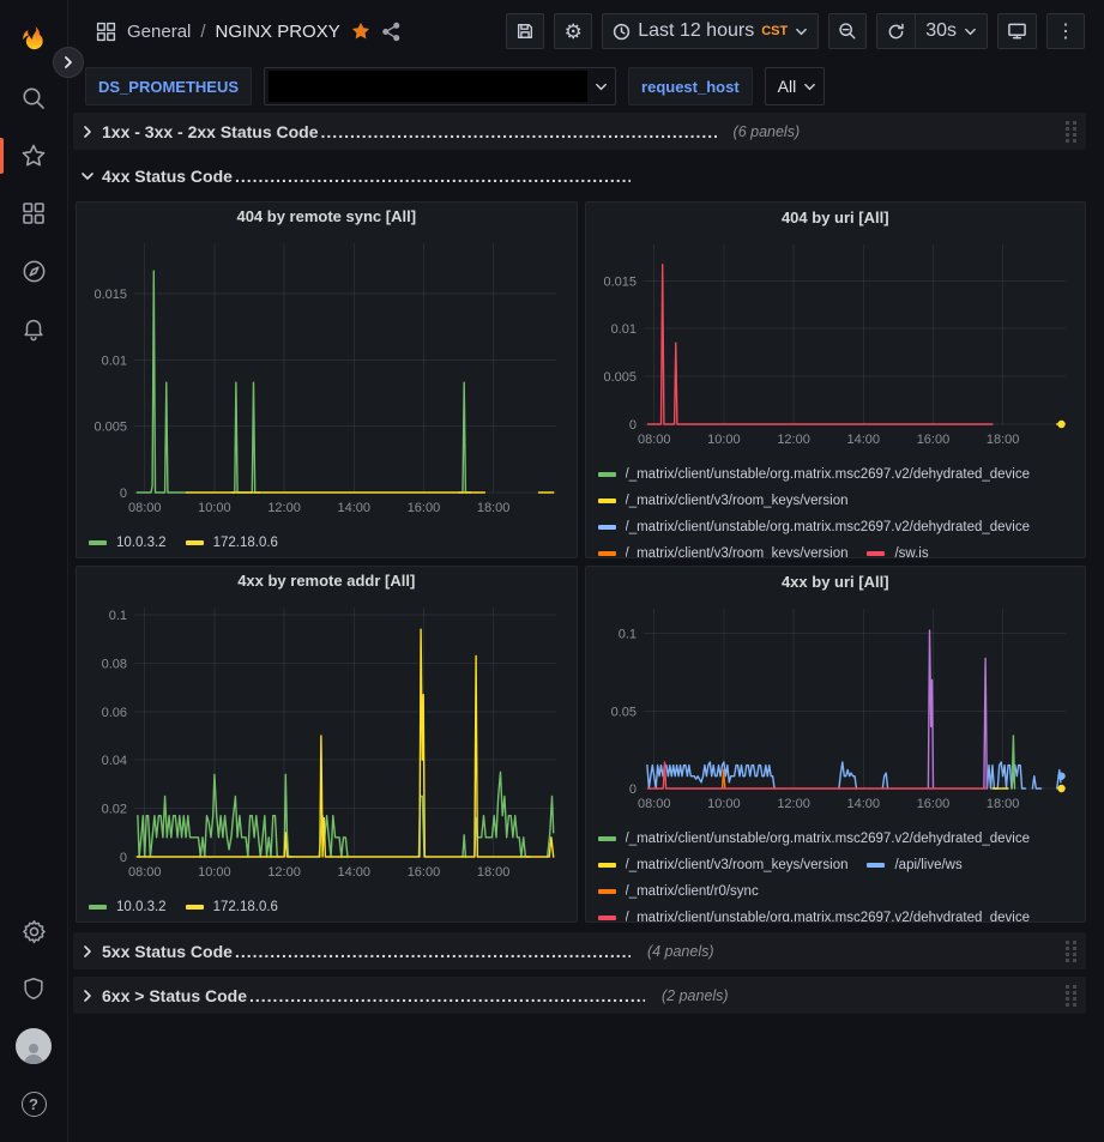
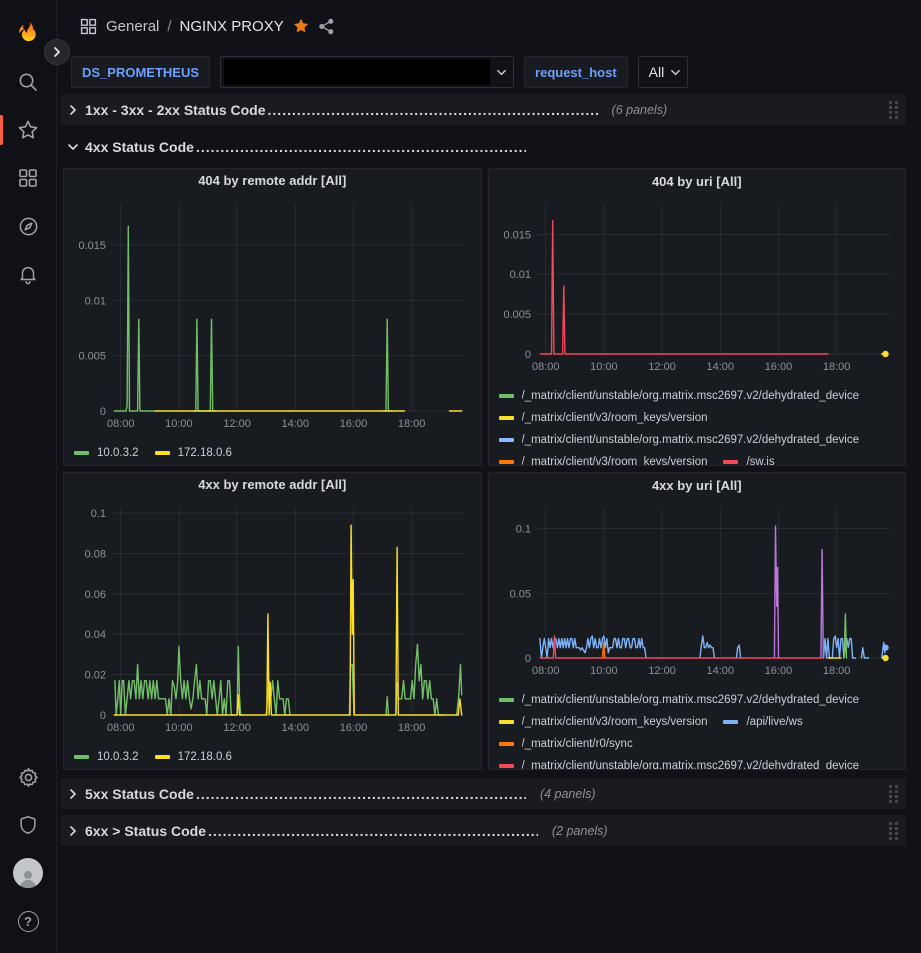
  ?
  General
  /
  NGINX PROXY
- ⚙
- Last 12 hours
- CST
- 30s
- ⋮
  DS_PROMETHEUS
  request_host
  All
  1xx - 3xx - 2xx Status Code
  ...................................................................
  (6 panels)
  4xx Status Code
  ...................................................................
- 404 by remote sync [All]
+ 404 by remote addr [All]
  08:00
  10:00
  12:00
  14:00
  16:00
  18:00
  0
  0.005
  0.01
  0.015
  10.0.3.2
  172.18.0.6
  404 by uri [All]
  08:00
  10:00
  12:00
  14:00
  16:00
  18:00
  0
  0.005
  0.01
  0.015
  /_matrix/client/unstable/org.matrix.msc2697.v2/dehydrated_device
  /_matrix/client/v3/room_keys/version
  /_matrix/client/unstable/org.matrix.msc2697.v2/dehydrated_device
  /_matrix/client/v3/room_keys/version
  /sw.js
  4xx by remote addr [All]
  08:00
  10:00
  12:00
  14:00
  16:00
  18:00
  0
  0.02
  0.04
  0.06
  0.08
  0.1
  10.0.3.2
  172.18.0.6
  4xx by uri [All]
  08:00
  10:00
  12:00
  14:00
  16:00
  18:00
  0
  0.05
  0.1
  /_matrix/client/unstable/org.matrix.msc2697.v2/dehydrated_device
  /_matrix/client/v3/room_keys/version
  /api/live/ws
  /_matrix/client/r0/sync
  /_matrix/client/unstable/org.matrix.msc2697.v2/dehydrated_device
  5xx Status Code
  ...................................................................
  (4 panels)
  6xx > Status Code
  ...................................................................
  (2 panels)
